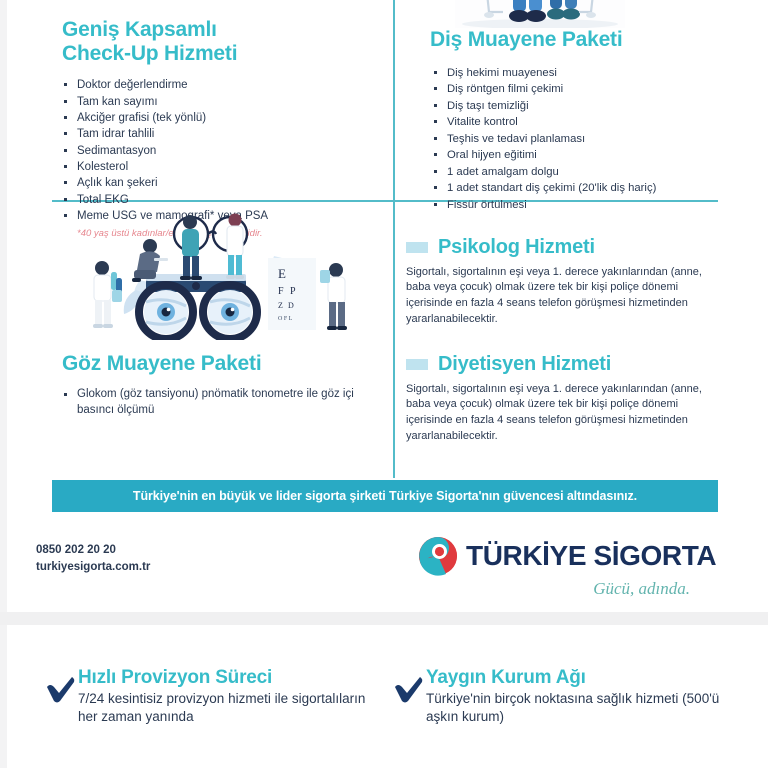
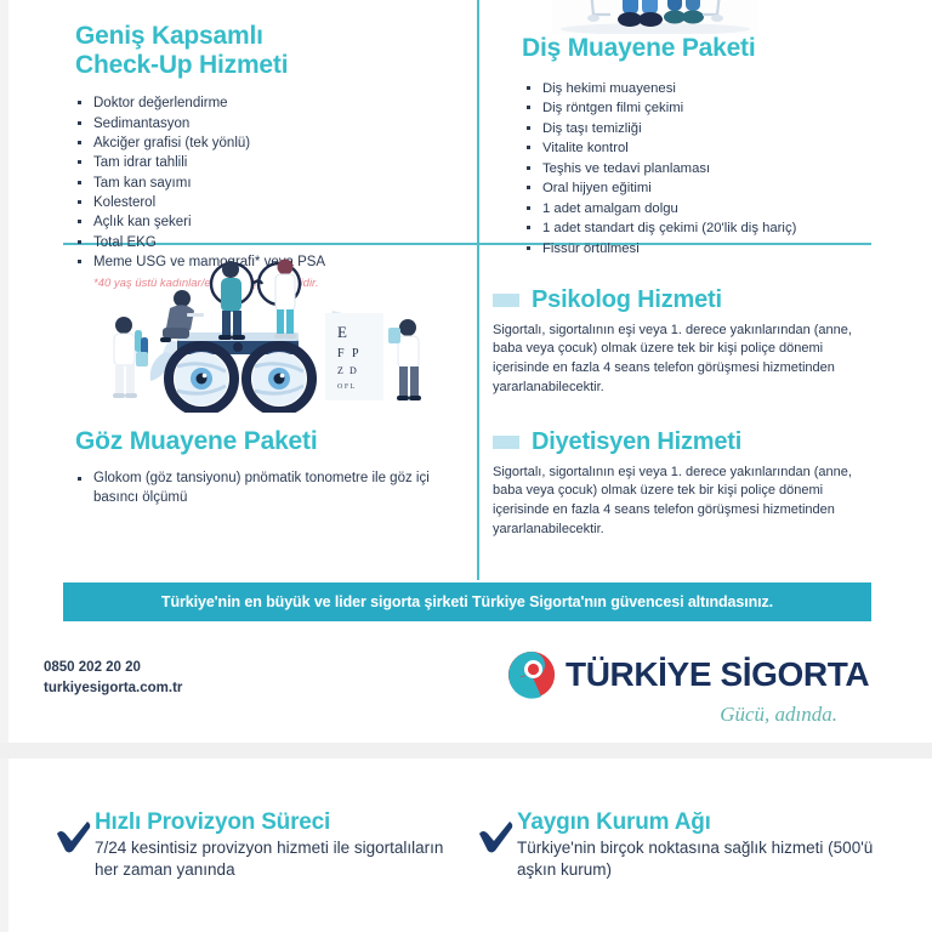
  Geniş Kapsamlı
  Check-Up Hizmeti
  Doktor değerlendirme
- Tam kan sayımı
+ Sedimantasyon
  Akciğer grafisi (tek yönlü)
  Tam idrar tahlili
- Sedimantasyon
+ Tam kan sayımı
  Kolesterol
  Açlık kan şekeri
  Total EKG
  Meme USG ve mamorafi* ve PSA
  Diş Muayene Paketi
  Diş hekimi muayenesi
  Diş röntgen filmi çekimi
  Diş taşı temizliği
  Vitalite kontrol
  Teşhis ve tedavi planlaması
  Oral hijyen eğitimi
  1 adet amalgam dolgu
  1 adet standart diş çekimi (20'lik diş hariç)
  Fissür örtülmesi
  E
  F
  P
  Z
  D
  Göz Muayene Paketi
  Glokom (göz tansiyonu) pnömatik tonometre ile göz içi basıncı ölçümü
  Psikolog Hizmeti
  Sigortalı, sigortalının eşi veya 1. derece yakınlarından (anne, baba veya çocuk) olmak üzere tek bir kişi poliçe dönemi içerisinde en fazla 4 seans telefon görüşmesi hizmetinden yararlanabilecektir.
  Diyetisyen Hizmeti
  Sigortalı, sigortalının eşi veya 1. derece yakınlarından (anne, baba veya çocuk) olmak üzere tek bir kişi poliçe dönemi içerisinde en fazla 4 seans telefon görüşmesi hizmetinden yararlanabilecektir.
  Türkiye'nin en büyük ve lider sigorta şirketi Türkiye Sigorta'nın güvencesi altındasınız.
  0850 202 20 20
  turkiyesigorta.com.tr
  TÜRKİYE SİGORTA
  Gücü, adında.
  Hızlı Provizyon Süreci
  7/24 kesintisiz provizyon hizmeti ile sigortalıların her zaman yanında
  Yaygın Kurum Ağı
  Türkiye'nin birçok noktasına sağlık hizmeti (500'ü aşkın kurum)
